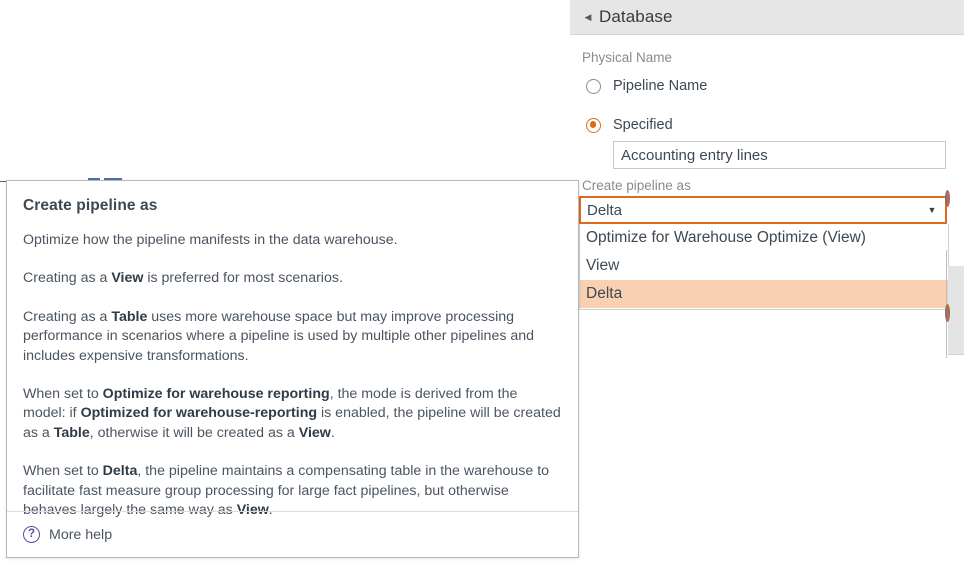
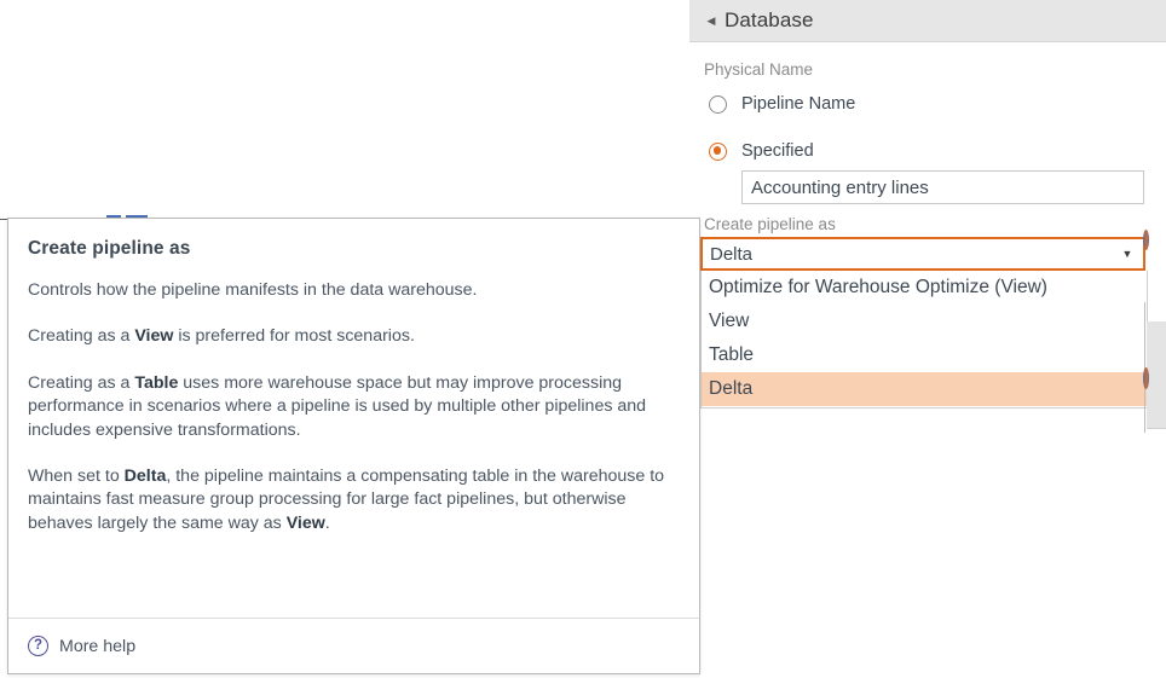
  ◀
  Database
  Physical Name
  Pipeline Name
  Specified
  Accounting entry lines
  Create pipeline as
  Delta
  ▼
  Optimize for Warehouse Optimize (View)
  View
+ Table
  Delta
  Create pipeline as
- Optimize how the pipeline manifests in the data warehouse.
+ Controls how the pipeline manifests in the data warehouse.
  Creating as a View is preferred for most scenarios.
  Creating as a Table uses more warehouse space but may improve processing performance in scenarios where a pipeline is used by multiple other pipelines and includes expensive transformations.
- When set to Optimize for warehouse reporting, the mode is derived from the model: if Optimized for warehouse-reporting is enabled, the pipeline will be created as a Table, otherwise it will be created as a View.
- When set to Delta, the pipeline maintains a compensating table in the warehouse to facilitate fast measure group processing for large fact pipelines, but otherwise behaves largely the same way as View.
+ When set to Delta, the pipeline maintains a compensating table in the warehouse to maintains fast measure group processing for large fact pipelines, but otherwise behaves largely the same way as View.
  ?
  More help
